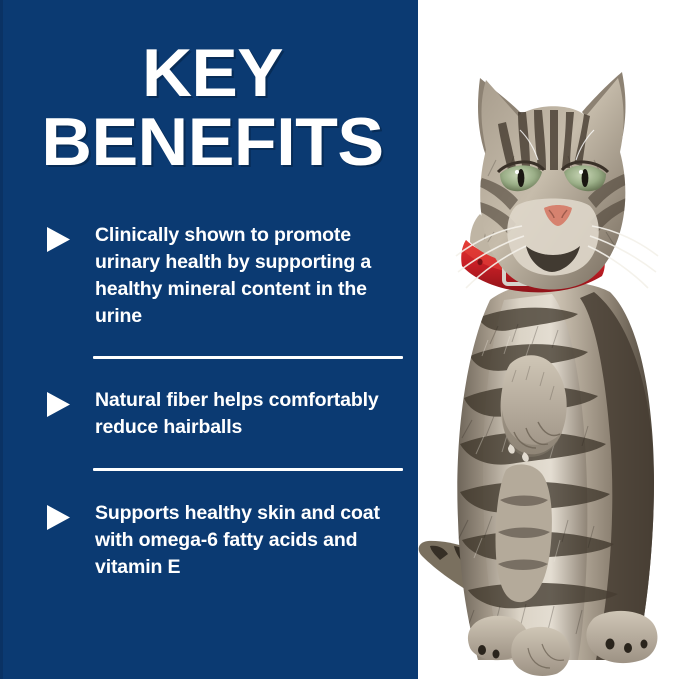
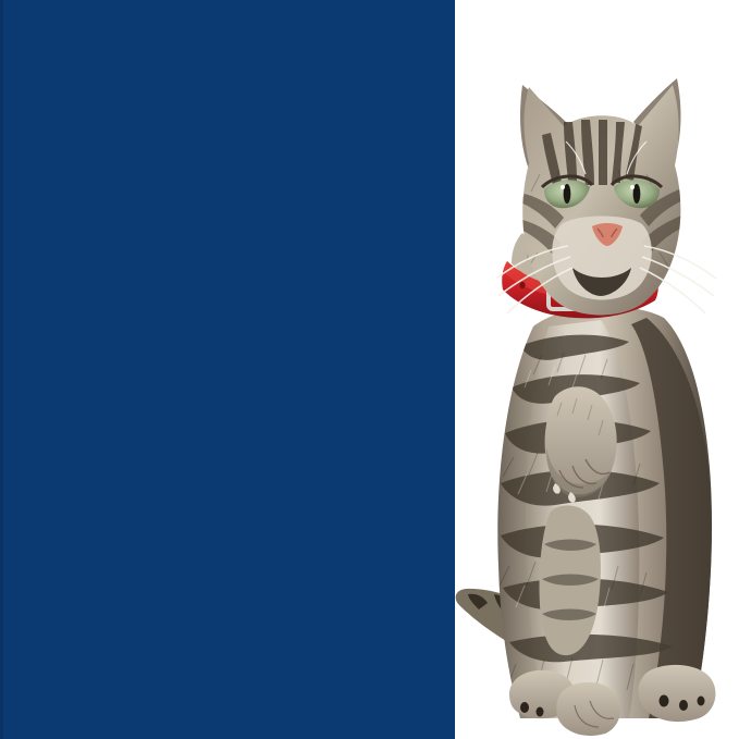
- KEY
- BENEFITS
- Clinically shown to promote urinary health by supporting a healthy mineral content in the urine
- Natural fiber helps comfortably reduce hairballs
- Supports healthy skin and coat with omega-6 fatty acids and vitamin E
